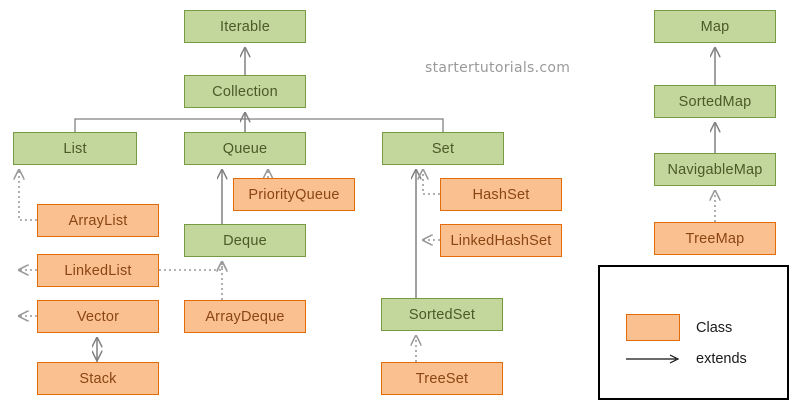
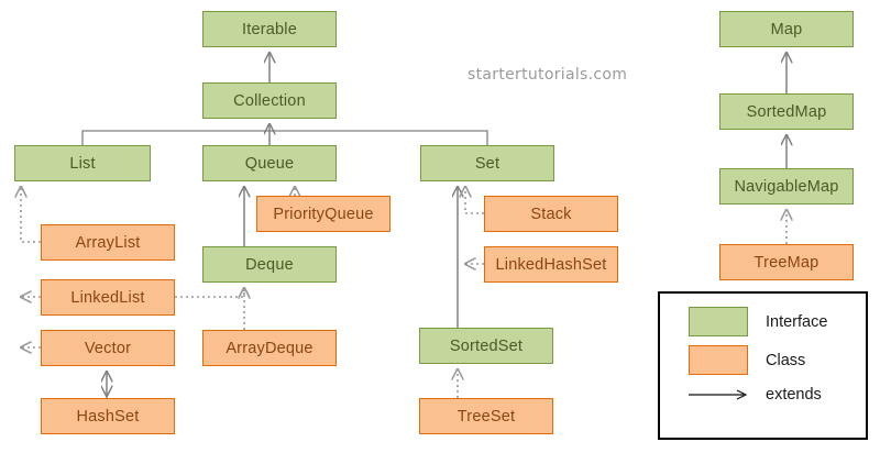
  Iterable
  Collection
  List
  Queue
  Set
  PriorityQueue
- HashSet
+ Stack
  ArrayList
  Deque
  LinkedHashSet
  LinkedList
  Vector
  ArrayDeque
  SortedSet
- Stack
+ HashSet
  TreeSet
  Map
  SortedMap
  NavigableMap
  TreeMap
  startertutorials.com
+ Interface
  Class
  extends
